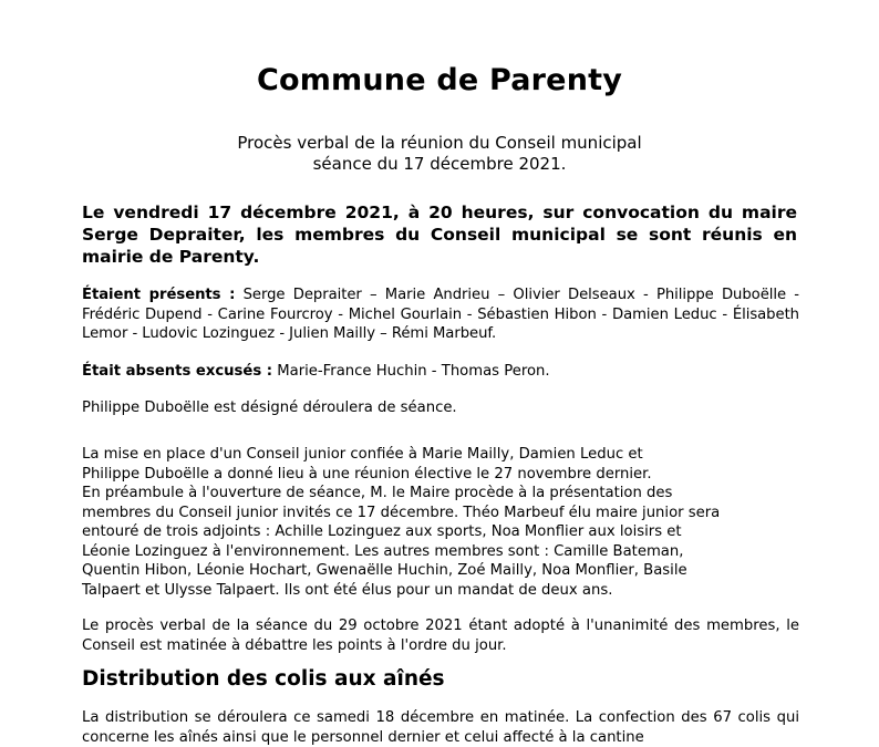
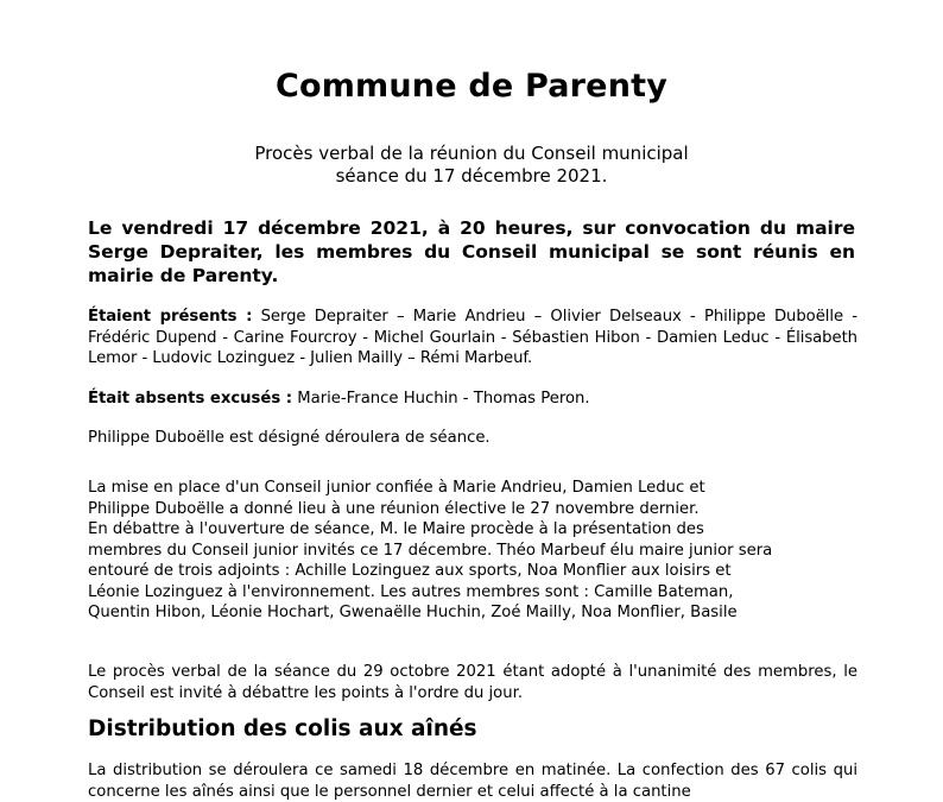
  Commune de Parenty
  Procès verbal de la réunion du Conseil municipal
  séance du 17 décembre 2021.
  Le vendredi 17 décembre 2021, à 20 heures, sur convocation du maire Serge Depraiter, les membres du Conseil municipal se sont réunis en mairie de Parenty.
  Étaient présents : Serge Depraiter – Marie Andrieu – Olivier Delseaux - Philippe Duboëlle - Frédéric Dupend - Carine Fourcroy - Michel Gourlain - Sébastien Hibon - Damien Leduc - Élisabeth Lemor - Ludovic Lozinguez - Julien Mailly – Rémi Marbeuf.
  Était absents excusés : Marie-France Huchin - Thomas Peron.
  Philippe Duboëlle est désigné déroulera de séance.
- La mise en place d'un Conseil junior confiée à Marie Mailly, Damien Leduc et
+ La mise en place d'un Conseil junior confiée à Marie Andrieu, Damien Leduc et
  Philippe Duboëlle a donné lieu à une réunion élective le 27 novembre dernier.
- En préambule à l'ouverture de séance, M. le Maire procède à la présentation des
+ En débattre à l'ouverture de séance, M. le Maire procède à la présentation des
  membres du Conseil junior invités ce 17 décembre. Théo Marbeuf élu maire junior sera
  entouré de trois adjoints : Achille Lozinguez aux sports, Noa Monflier aux loisirs et
  Léonie Lozinguez à l'environnement. Les autres membres sont : Camille Bateman,
  Quentin Hibon, Léonie Hochart, Gwenaëlle Huchin, Zoé Mailly, Noa Monflier, Basile
- Talpaert et Ulysse Talpaert. Ils ont été élus pour un mandat de deux ans.
- Le procès verbal de la séance du 29 octobre 2021 étant adopté à l'unanimité des membres, le Conseil est matinée à débattre les points à l'ordre du jour.
+ Le procès verbal de la séance du 29 octobre 2021 étant adopté à l'unanimité des membres, le Conseil est invité à débattre les points à l'ordre du jour.
  Distribution des colis aux aînés
  La distribution se déroulera ce samedi 18 décembre en matinée. La confection des 67 colis qui concerne les aînés ainsi que le personnel dernier et celui affecté à la cantine
